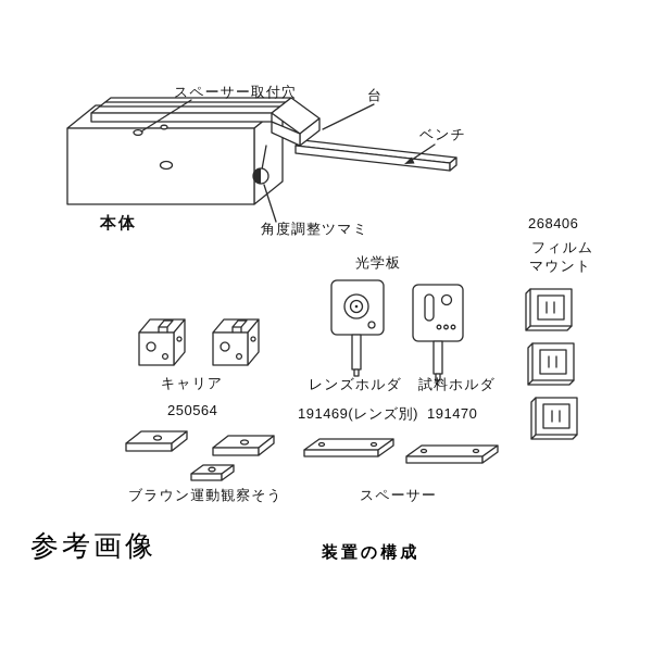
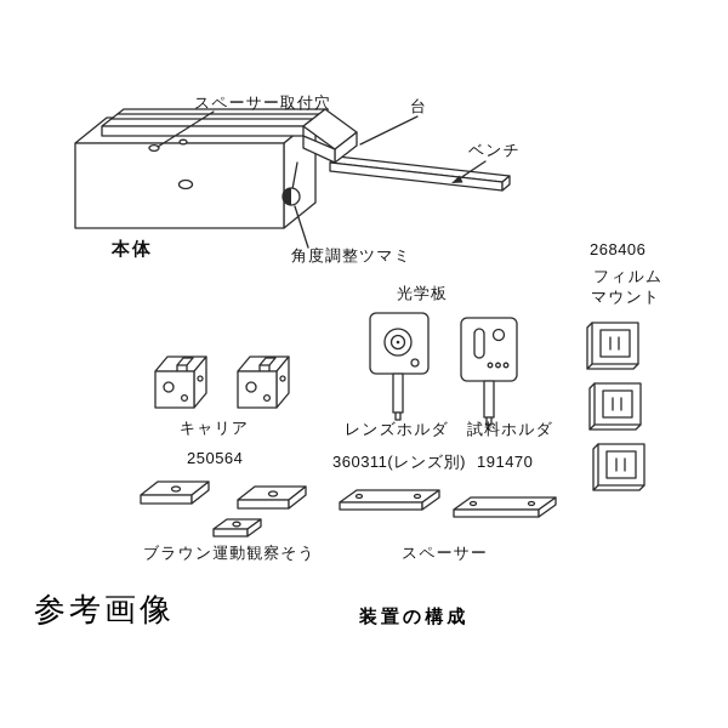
  スペーサー取付穴
  台
  ベンチ
  本体
  角度調整ツマミ
  268406
  フィルム
  マウント
  光学板
  レンズホルダ
- 191469(レンズ別)
+ 360311(レンズ別)
  試料ホルダ
  191470
  キャリア
  250564
  ブラウン運動観察そう
  スペーサー
  参考画像
  装置の構成
